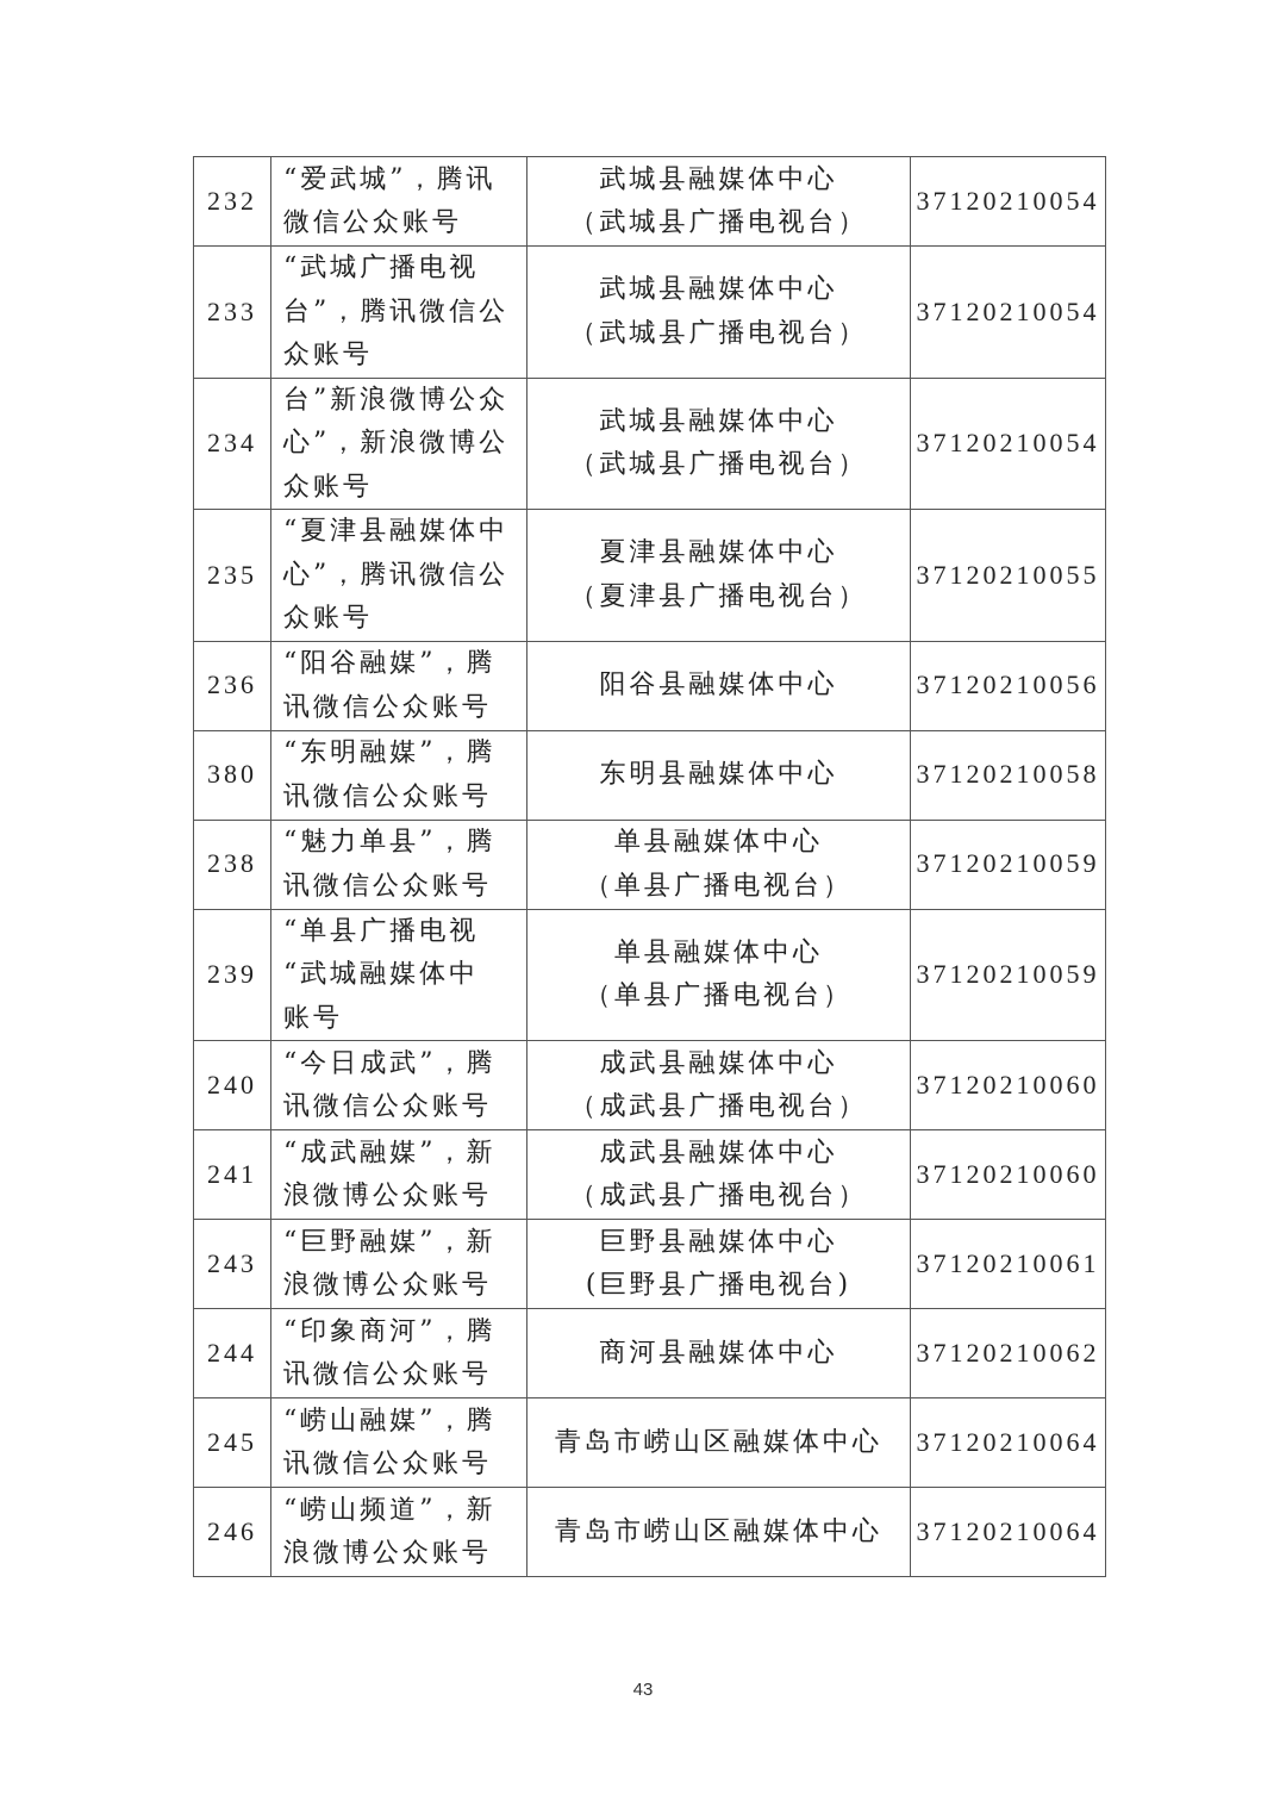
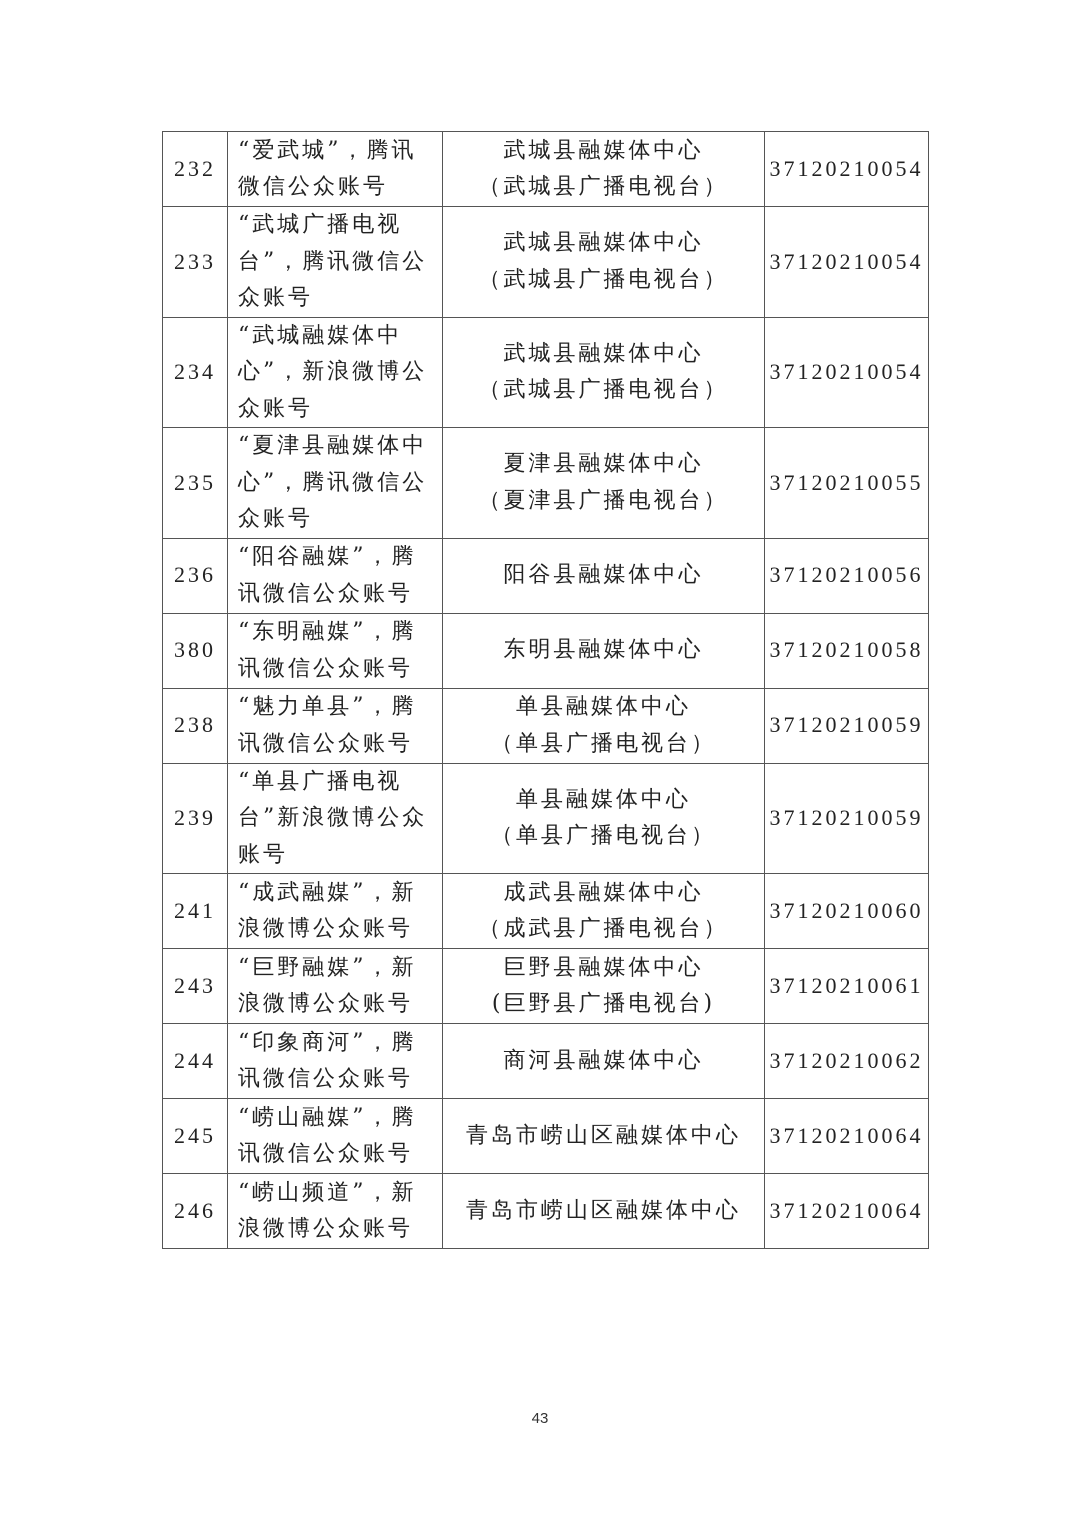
  232	“爱武城”，腾讯微信公众账号	武城县融媒体中心（武城县广播电视台）	37120210054
  233	“武城广播电视台”，腾讯微信公众账号	武城县融媒体中心（武城县广播电视台）	37120210054
- 234	台”新浪微博公众心”，新浪微博公众账号	武城县融媒体中心（武城县广播电视台）	37120210054
+ 234	“武城融媒体中心”，新浪微博公众账号	武城县融媒体中心（武城县广播电视台）	37120210054
  235	“夏津县融媒体中心”，腾讯微信公众账号	夏津县融媒体中心（夏津县广播电视台）	37120210055
  236	“阳谷融媒”，腾讯微信公众账号	阳谷县融媒体中心	37120210056
  380	“东明融媒”，腾讯微信公众账号	东明县融媒体中心	37120210058
  238	“魅力单县”，腾讯微信公众账号	单县融媒体中心（单县广播电视台）	37120210059
- 239	“单县广播电视“武城融媒体中账号	单县融媒体中心（单县广播电视台）	37120210059
+ 239	“单县广播电视台”新浪微博公众账号	单县融媒体中心（单县广播电视台）	37120210059
- 240	“今日成武”，腾讯微信公众账号	成武县融媒体中心（成武县广播电视台）	37120210060
  241	“成武融媒”，新浪微博公众账号	成武县融媒体中心（成武县广播电视台）	37120210060
  243	“巨野融媒”，新浪微博公众账号	巨野县融媒体中心(巨野县广播电视台)	37120210061
  244	“印象商河”，腾讯微信公众账号	商河县融媒体中心	37120210062
  245	“崂山融媒”，腾讯微信公众账号	青岛市崂山区融媒体中心	37120210064
  246	“崂山频道”，新浪微博公众账号	青岛市崂山区融媒体中心	37120210064
  43
